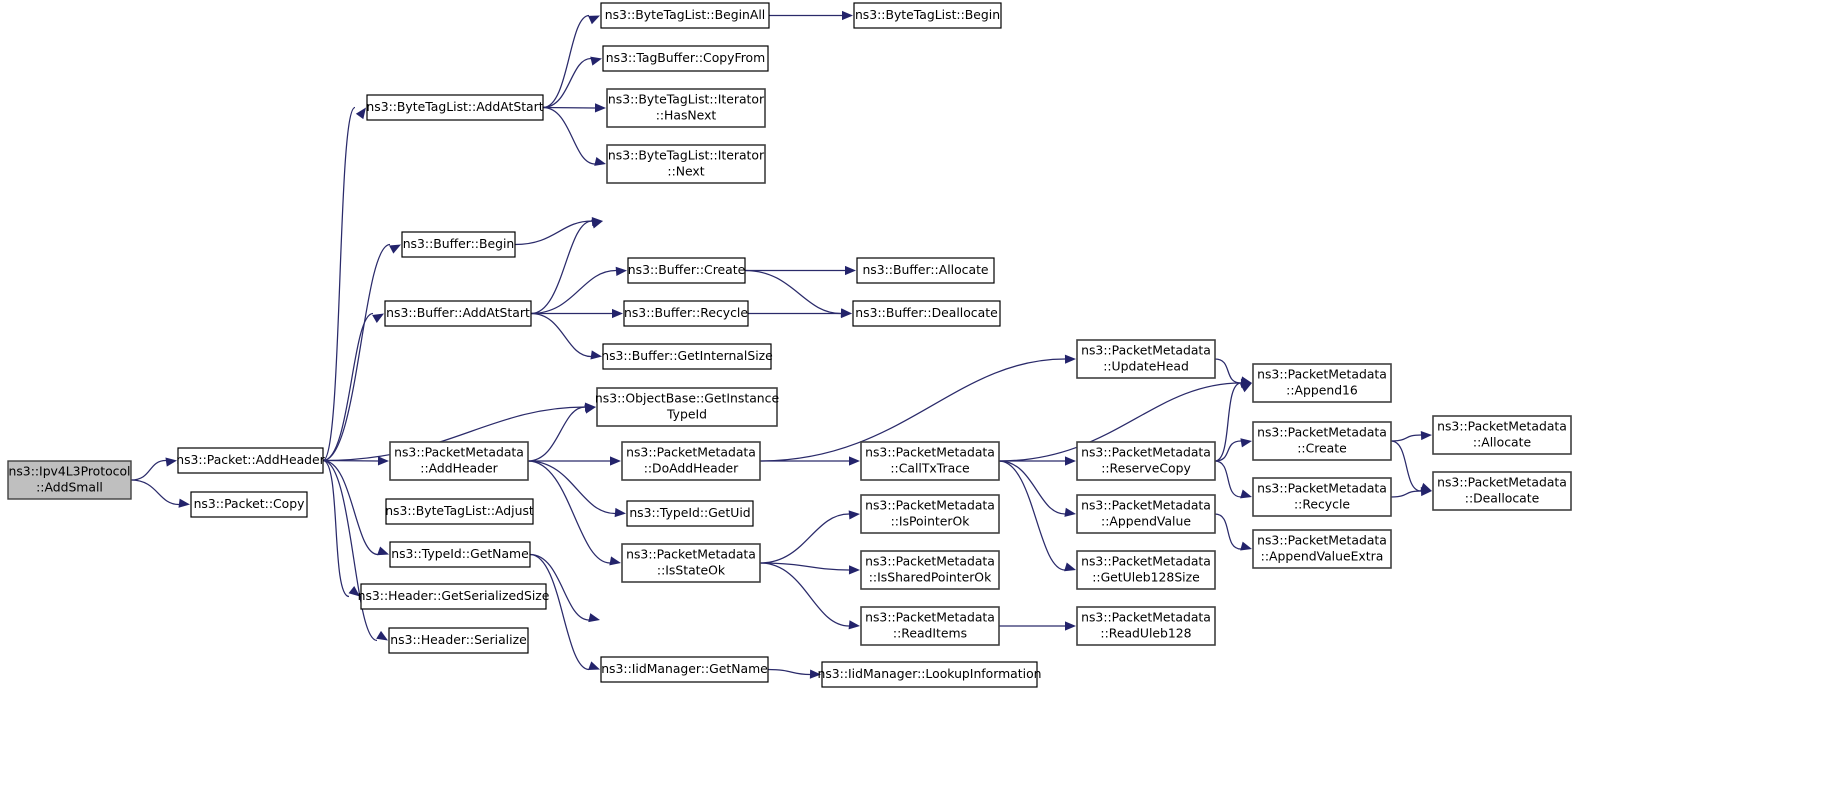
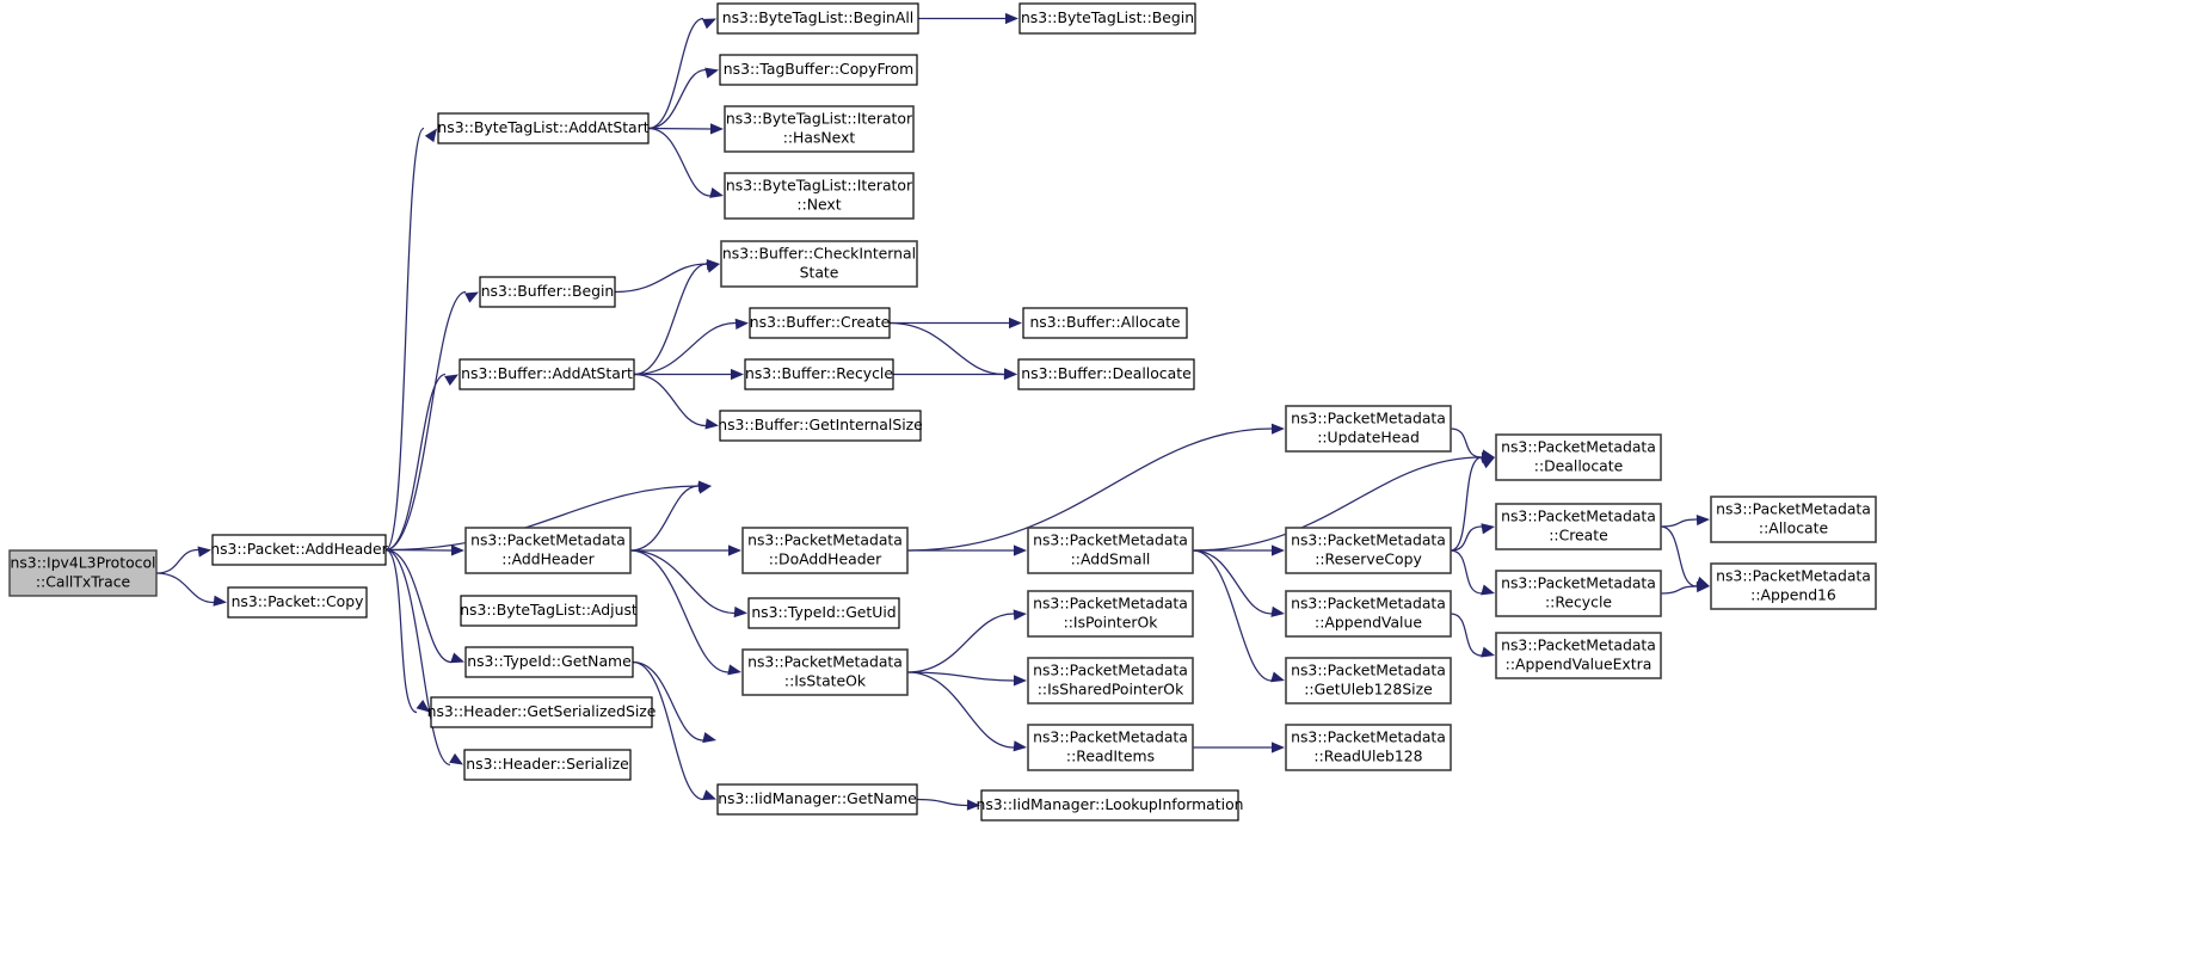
  ns3::Ipv4L3Protocol
- ::AddSmall
+ ::CallTxTrace
  ns3::Packet::AddHeader
  ns3::Packet::Copy
  ns3::ByteTagList::AddAtStart
  ns3::Buffer::Begin
  ns3::Buffer::AddAtStart
  ns3::PacketMetadata
  ::AddHeader
  ns3::ByteTagList::Adjust
  ns3::TypeId::GetName
  ns3::Header::GetSerializedSize
  ns3::Header::Serialize
  ns3::ByteTagList::BeginAll
  ns3::TagBuffer::CopyFrom
  ns3::ByteTagList::Iterator
  ::HasNext
  ns3::ByteTagList::Iterator
  ::Next
+ ns3::Buffer::CheckInternal
+ State
  ns3::Buffer::Create
  ns3::Buffer::Recycle
  ns3::Buffer::GetInternalSize
- ns3::ObjectBase::GetInstance
- TypeId
  ns3::PacketMetadata
  ::DoAddHeader
  ns3::TypeId::GetUid
  ns3::PacketMetadata
  ::IsStateOk
  ns3::IidManager::GetName
  ns3::ByteTagList::Begin
  ns3::Buffer::Allocate
  ns3::Buffer::Deallocate
  ns3::PacketMetadata
- ::CallTxTrace
+ ::AddSmall
  ns3::PacketMetadata
  ::IsPointerOk
  ns3::PacketMetadata
  ::IsSharedPointerOk
  ns3::PacketMetadata
  ::ReadItems
  ns3::IidManager::LookupInformation
  ns3::PacketMetadata
  ::UpdateHead
  ns3::PacketMetadata
  ::ReserveCopy
  ns3::PacketMetadata
  ::AppendValue
  ns3::PacketMetadata
  ::GetUleb128Size
  ns3::PacketMetadata
  ::ReadUleb128
  ns3::PacketMetadata
- ::Append16
+ ::Deallocate
  ns3::PacketMetadata
  ::Create
  ns3::PacketMetadata
  ::Recycle
  ns3::PacketMetadata
  ::AppendValueExtra
  ns3::PacketMetadata
  ::Allocate
  ns3::PacketMetadata
- ::Deallocate
+ ::Append16
